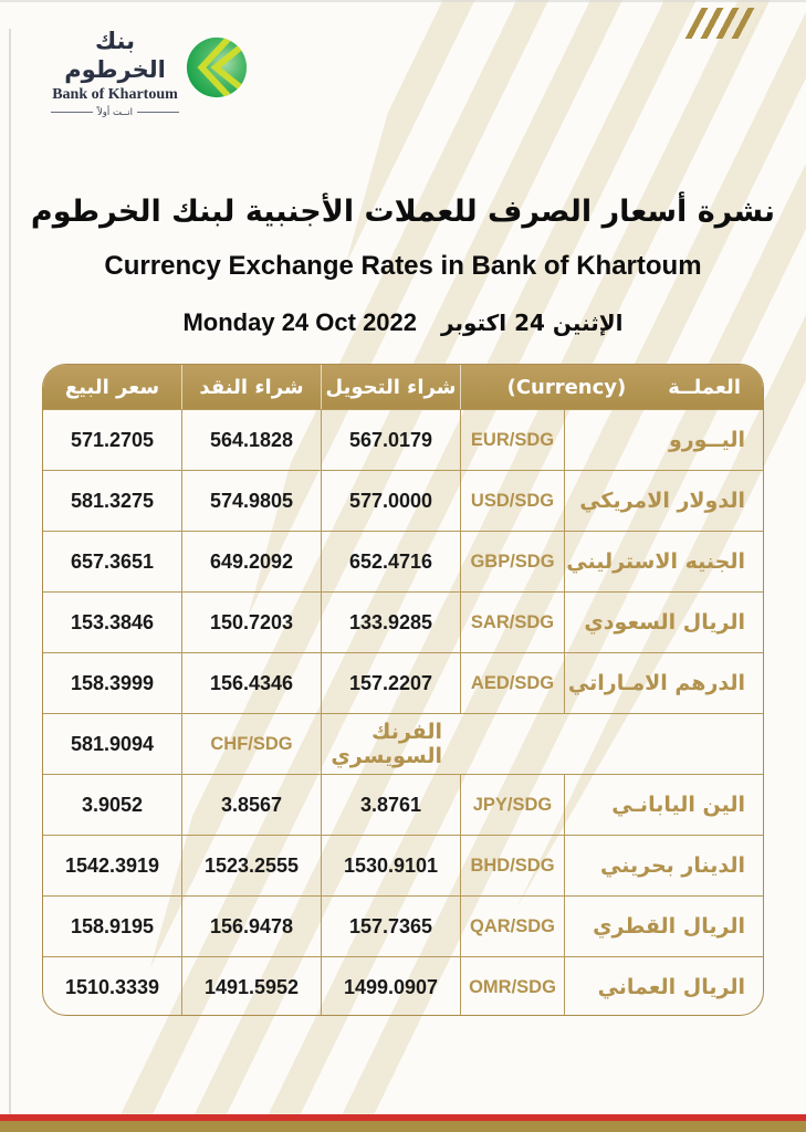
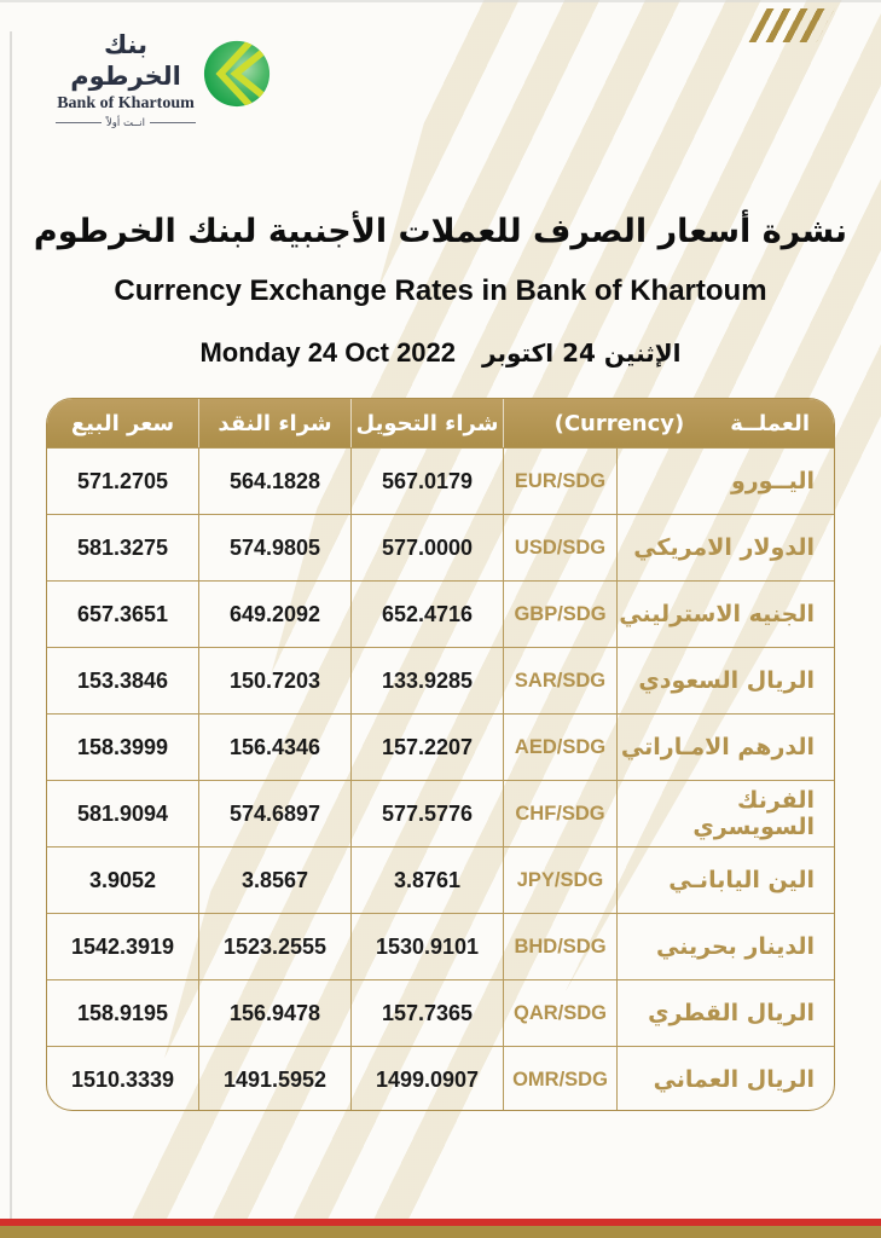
  بنك الخرطوم
  Bank of Khartoum
  انــت أولاً
  نشرة أسعار الصرف للعملات الأجنبية لبنك الخرطوم
  Currency Exchange Rates in Bank of Khartoum
  Monday 24 Oct 2022
  الإثنين 24 اكتوبر
  سعر البيع
  شراء النقد
  شراء التحويل
  العملــة
  (Currency)
  571.2705
  564.1828
  567.0179
  EUR/SDG
  اليــورو
  581.3275
  574.9805
  577.0000
  USD/SDG
  الدولار الامريكي
  657.3651
  649.2092
  652.4716
  GBP/SDG
  الجنيه الاسترليني
  153.3846
  150.7203
  133.9285
  SAR/SDG
  الريال السعودي
  158.3999
  156.4346
  157.2207
  AED/SDG
  الدرهم الامـاراتي
  581.9094
+ 574.6897
+ 577.5776
  CHF/SDG
  الفرنك السويسري
  3.9052
  3.8567
  3.8761
  JPY/SDG
  الين اليابانـي
  1542.3919
  1523.2555
  1530.9101
  BHD/SDG
  الدينار بحريني
  158.9195
  156.9478
  157.7365
  QAR/SDG
  الريال القطري
  1510.3339
  1491.5952
  1499.0907
  OMR/SDG
  الريال العماني
